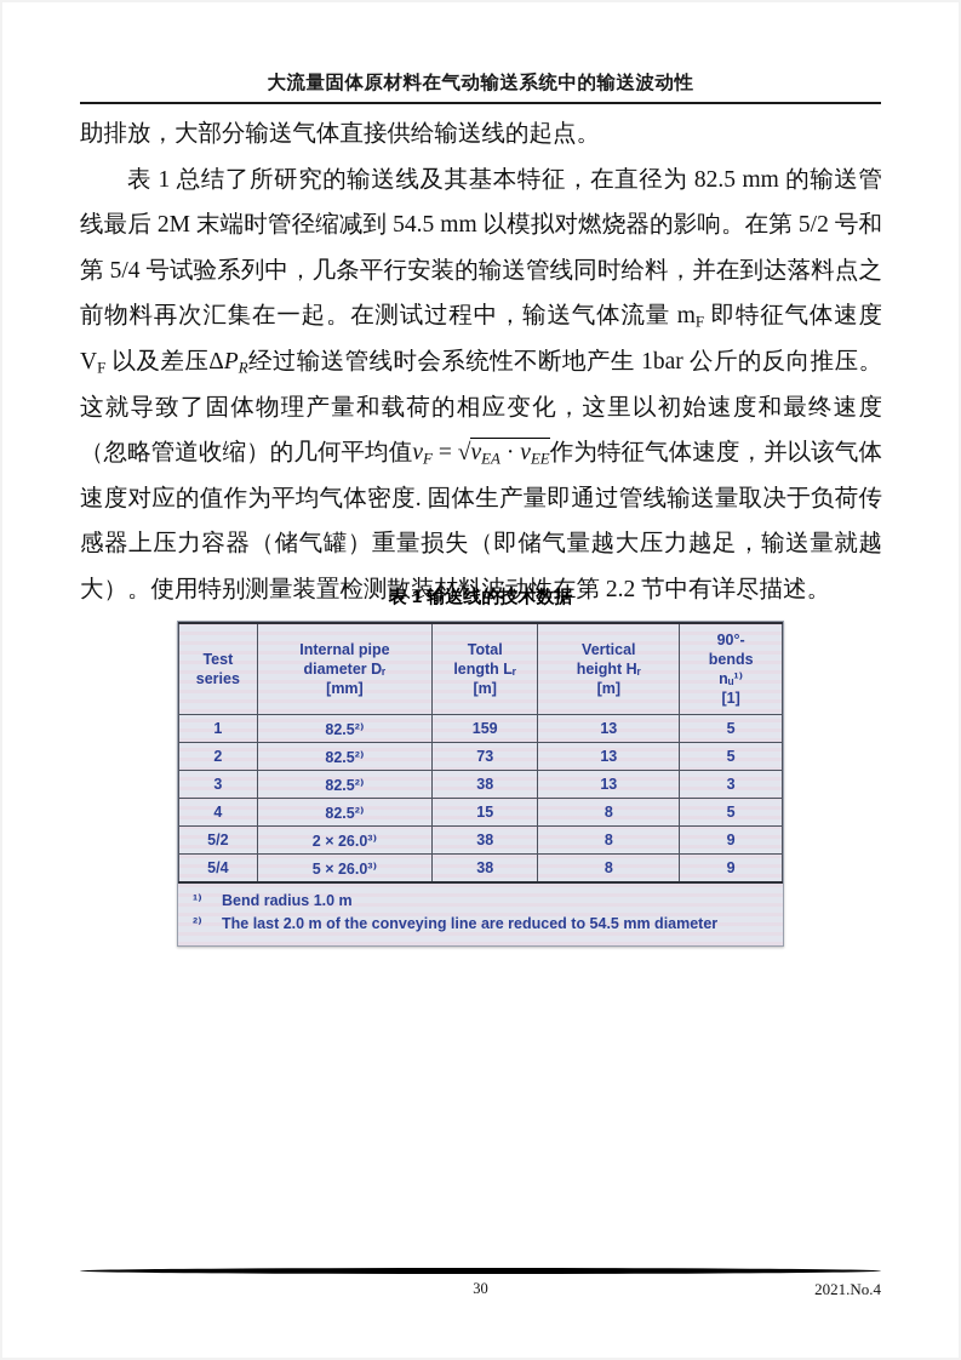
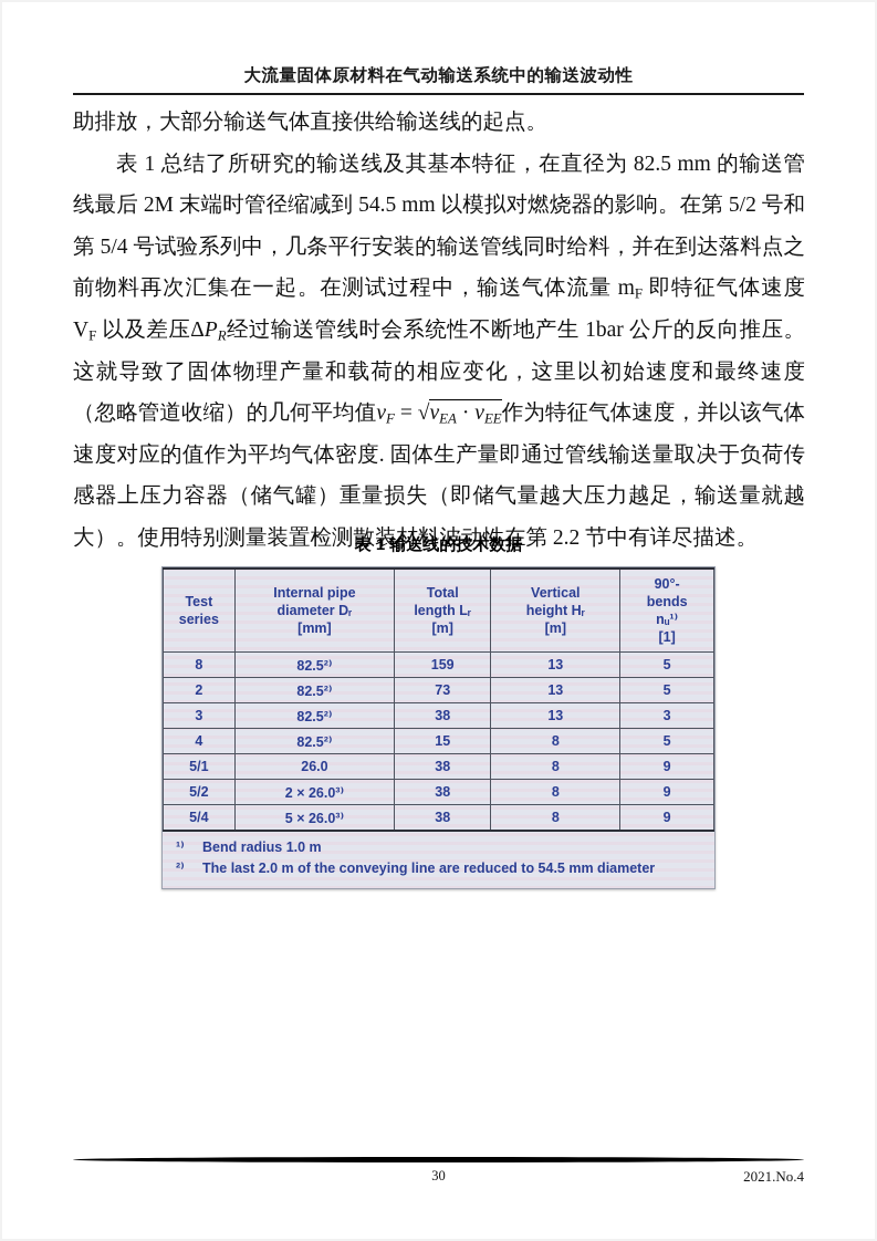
  大流量固体原材料在气动输送系统中的输送波动性
  助排放，大部分输送气体直接供给输送线的起点。
  表 1 总结了所研究的输送线及其基本特征，在直径为 82.5 mm 的输送管线最后 2M 末端时管径缩减到 54.5 mm 以模拟对燃烧器的影响。在第 5/2 号和第 5/4 号试验系列中，几条平行安装的输送管线同时给料，并在到达落料点之前物料再次汇集在一起。在测试过程中，输送气体流量 mF 即特征气体速度 VF 以及差压ΔPR经过输送管线时会系统性不断地产生 1bar 公斤的反向推压。这就导致了固体物理产量和载荷的相应变化，这里以初始速度和最终速度（忽略管道收缩）的几何平均值vF = √vEA · vEE作为特征气体速度，并以该气体速度对应的值作为平均气体密度. 固体生产量即通过管线输送量取决于负荷传感器上压力容器（储气罐）重量损失（即储气量越大压力越足，输送量就越大）。使用特别测量装置检测散装材料波动性在第 2.2 节中有详尽描述。
  表 1 输送线的技术数据
  Test series	Internal pipe diameter Dᵣ [mm]	Total length Lᵣ [m]	Vertical height Hᵣ [m]	90°- bends nᵤ¹⁾ [1]
- 1	82.5²⁾	159	13	5
+ 8	82.5²⁾	159	13	5
  2	82.5²⁾	73	13	5
  3	82.5²⁾	38	13	3
  4	82.5²⁾	15	8	5
+ 5/1	26.0	38	8	9
  5/2	2 × 26.0³⁾	38	8	9
  5/4	5 × 26.0³⁾	38	8	9
  ¹⁾
  Bend radius 1.0 m
  ²⁾
  The last 2.0 m of the conveying line are reduced to 54.5 mm diameter
  30
  2021.No.4
